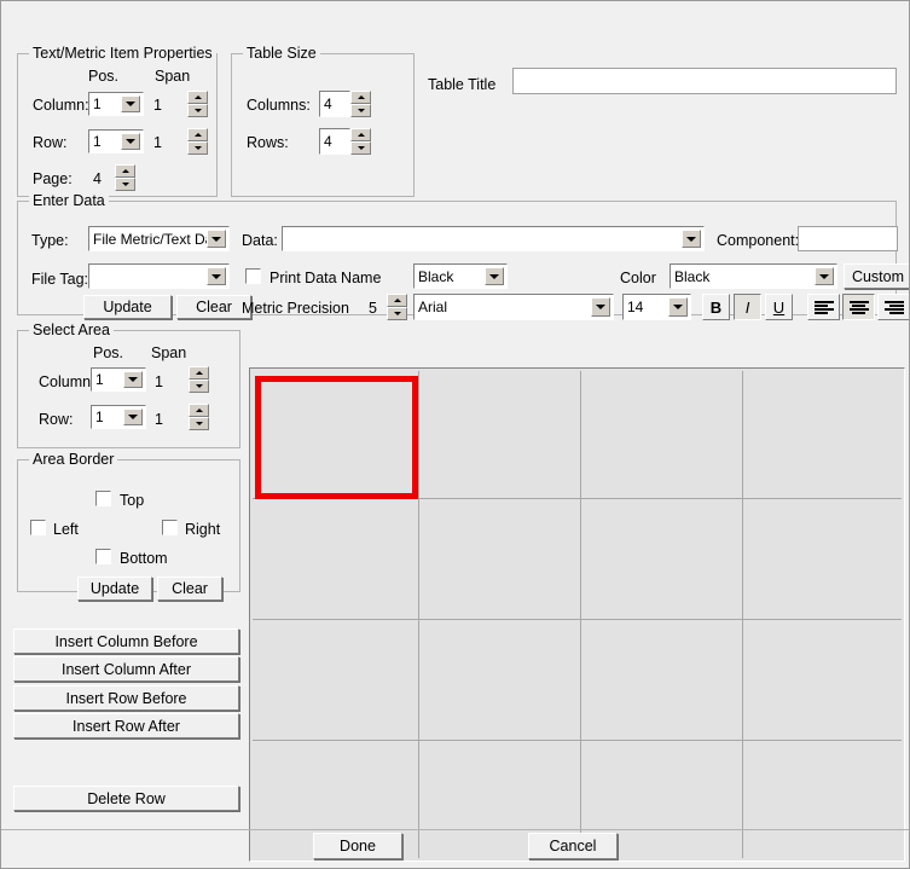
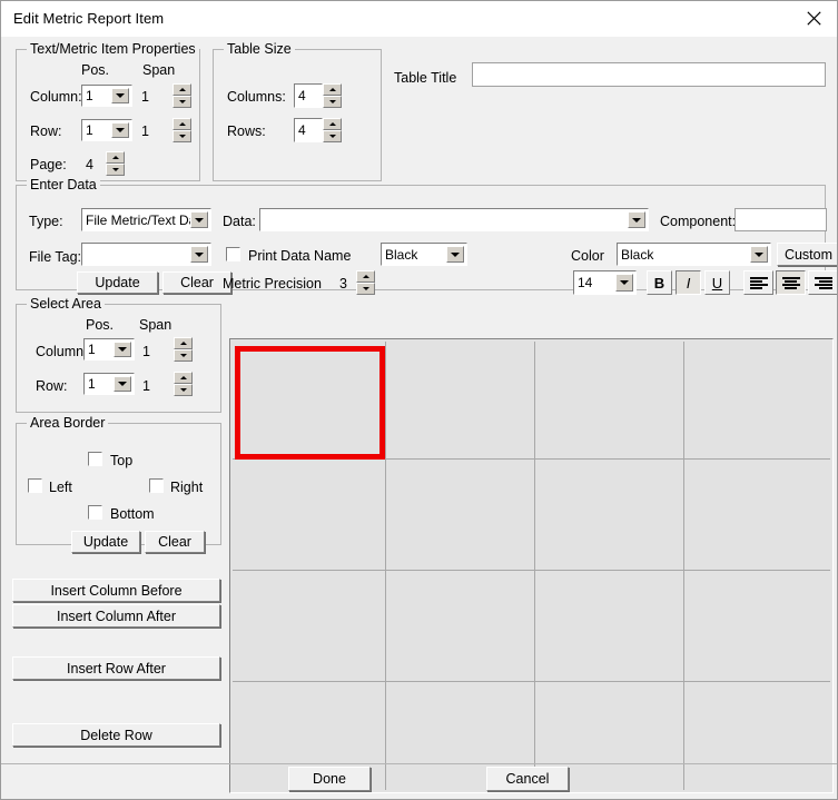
+ Edit Metric Report Item
  Text/Metric Item Properties
  Pos.
  Span
  Column:
  1
  1
  Row:
  1
  1
  Page:
  4
  Table Size
  Columns:
  4
  Rows:
  4
  Table Title
  Enter Data
  Type:
  File Metric/Text D
  Data:
  Component
  File Tag:
  Print Data Name
  Black
  Color
  Black
  Custom
  Update
  Clear
  Metric Precision
- 5
+ 3
- Arial
  14
  B
  I
  U
  Select Area
  Pos.
  Span
  Column
  1
  1
  Row:
  1
  1
  Area Border
  Top
  Left
  Right
  Bottom
  Update
  Clear
  Insert Column Before
  Insert Column After
- Insert Row Before
  Insert Row After
  Delete Row
  Done
  Cancel
